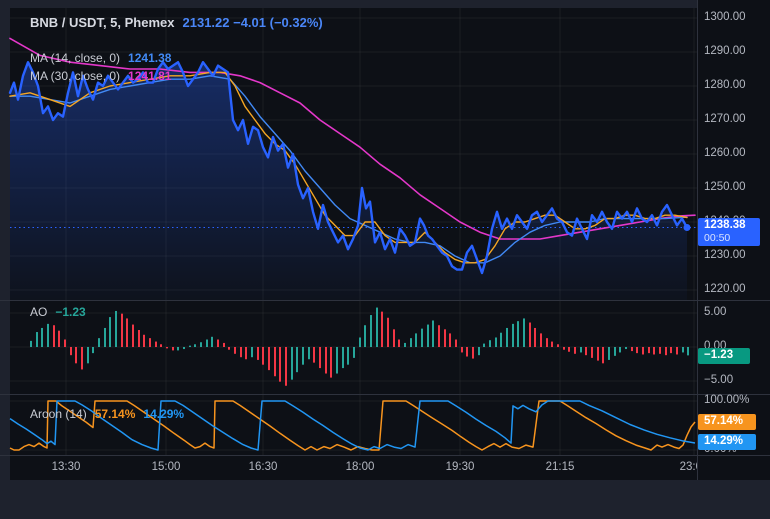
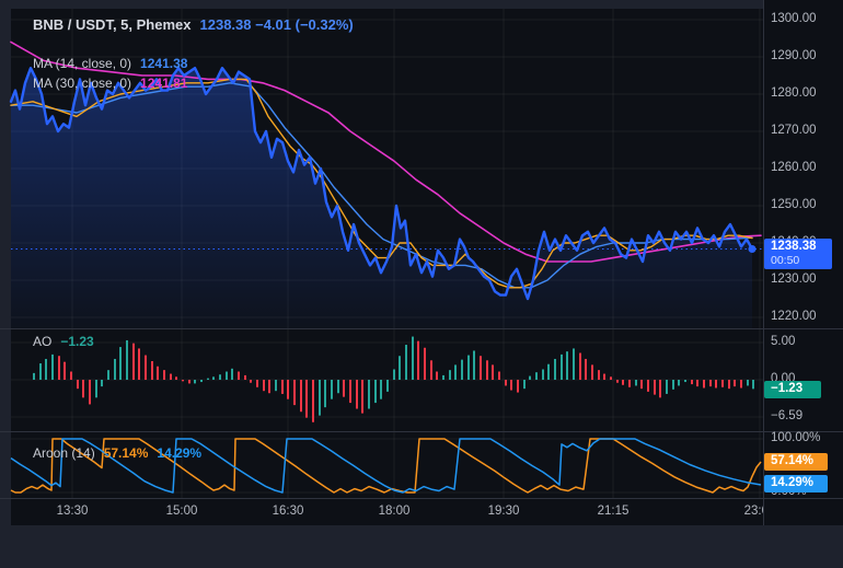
  BNB / USDT, 5, Phemex
- 2131.22 −4.01 (−0.32%)
+ 1238.38 −4.01 (−0.32%)
  MA (14, close, 0)
  1241.38
  MA (30, close, 0)
  1241.81
  AO
  −1.23
  Aroon (14)
  57.14%
  14.29%
  1300.00
  1290.00
  1280.00
  1270.00
  1260.00
  1250.00
  1230.00
  1220.00
  5.00
  0.00
- −5.00
+ −6.59
  100.00%
  1238.38
  00:50
  −1.23
  57.14%
  14.29%
  13:30
  15:00
  16:30
  18:00
  19:30
  21:15
